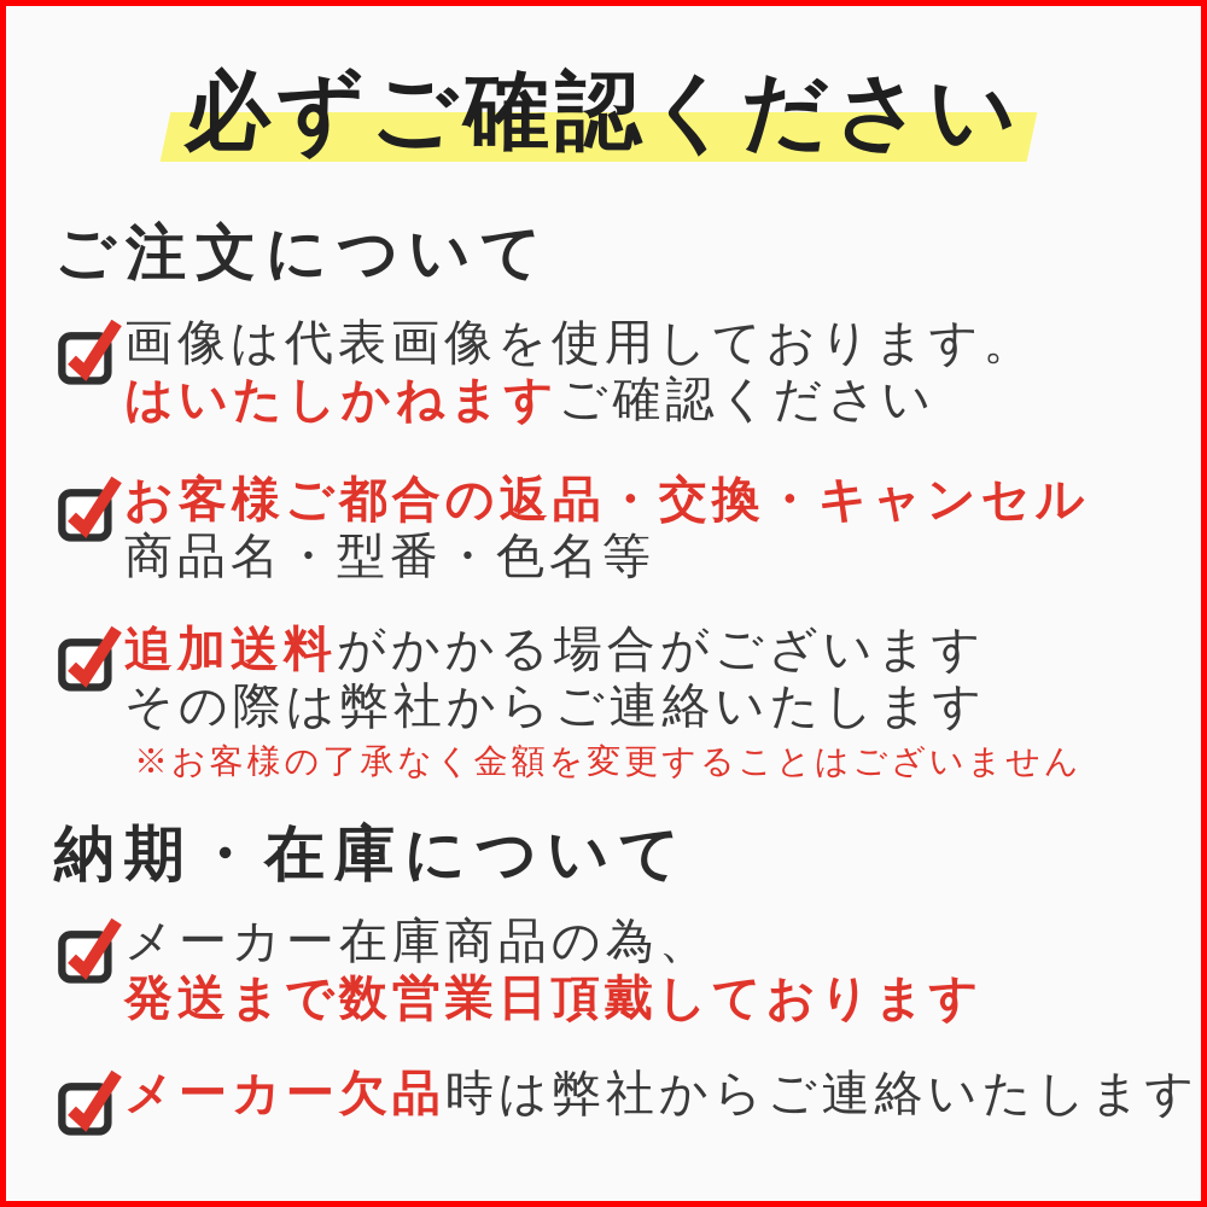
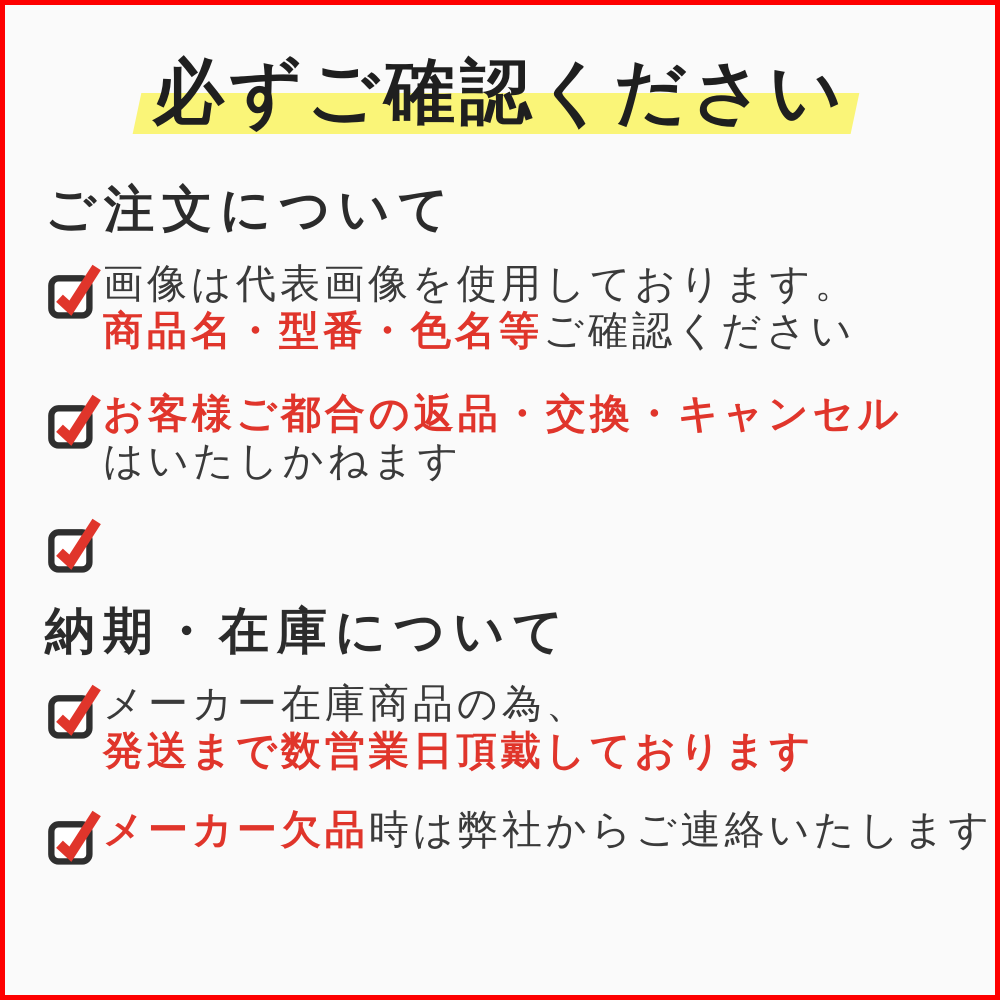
  必ずご確認ください
  ご注文について
  画像は代表画像を使用しております。
- はいたしかねますご確認ください
+ 商品名・型番・色名等ご確認ください
  お客様ご都合の返品・交換・キャンセル
- 商品名・型番・色名等
+ はいたしかねます
- 追加送料がかかる場合がございます
- その際は弊社からご連絡いたします
- ※お客様の了承なく金額を変更することはございません
  納期・在庫について
  メーカー在庫商品の為、
  発送まで数営業日頂戴しております
  メーカー欠品時は弊社からご連絡いたします
